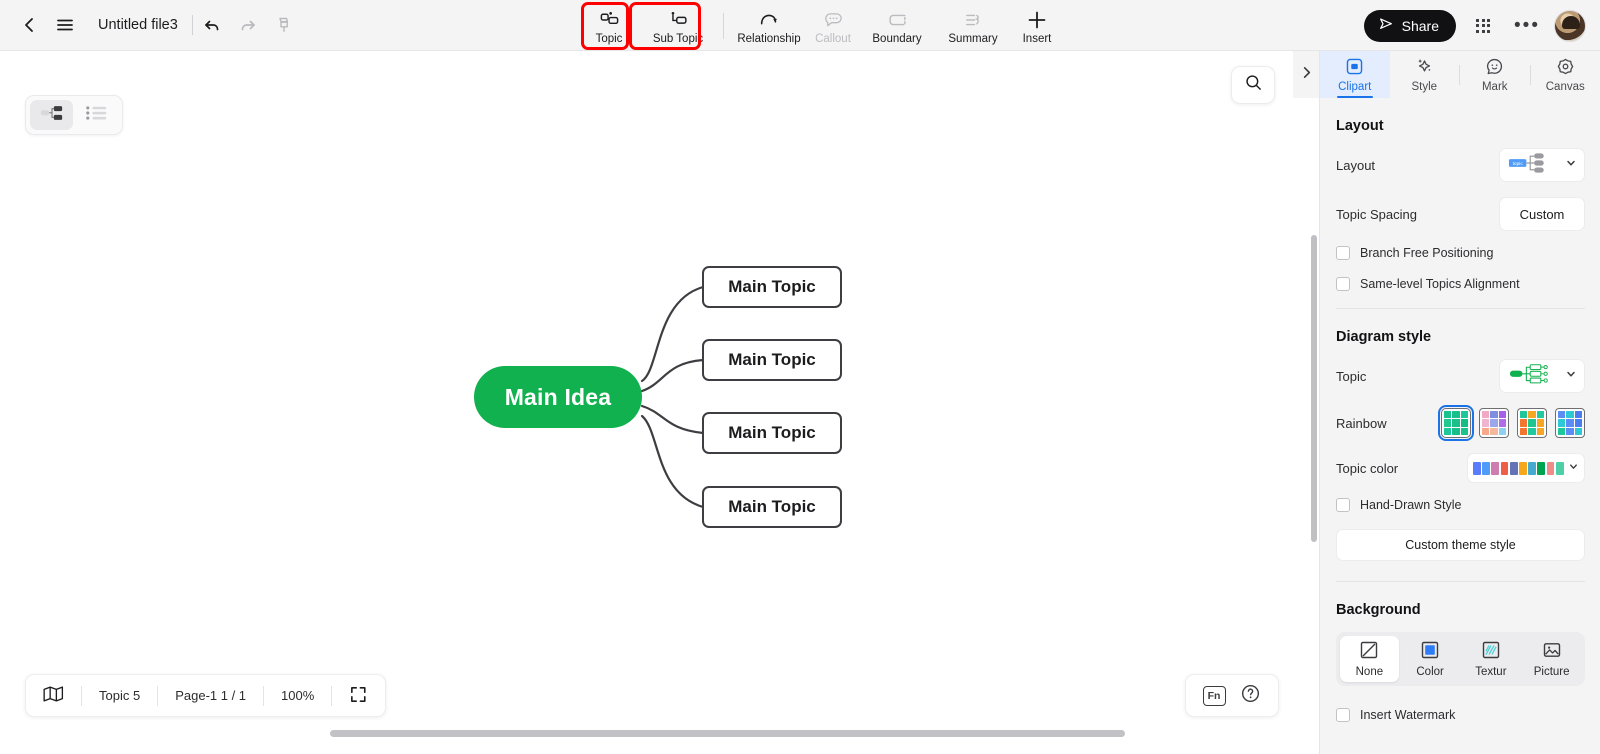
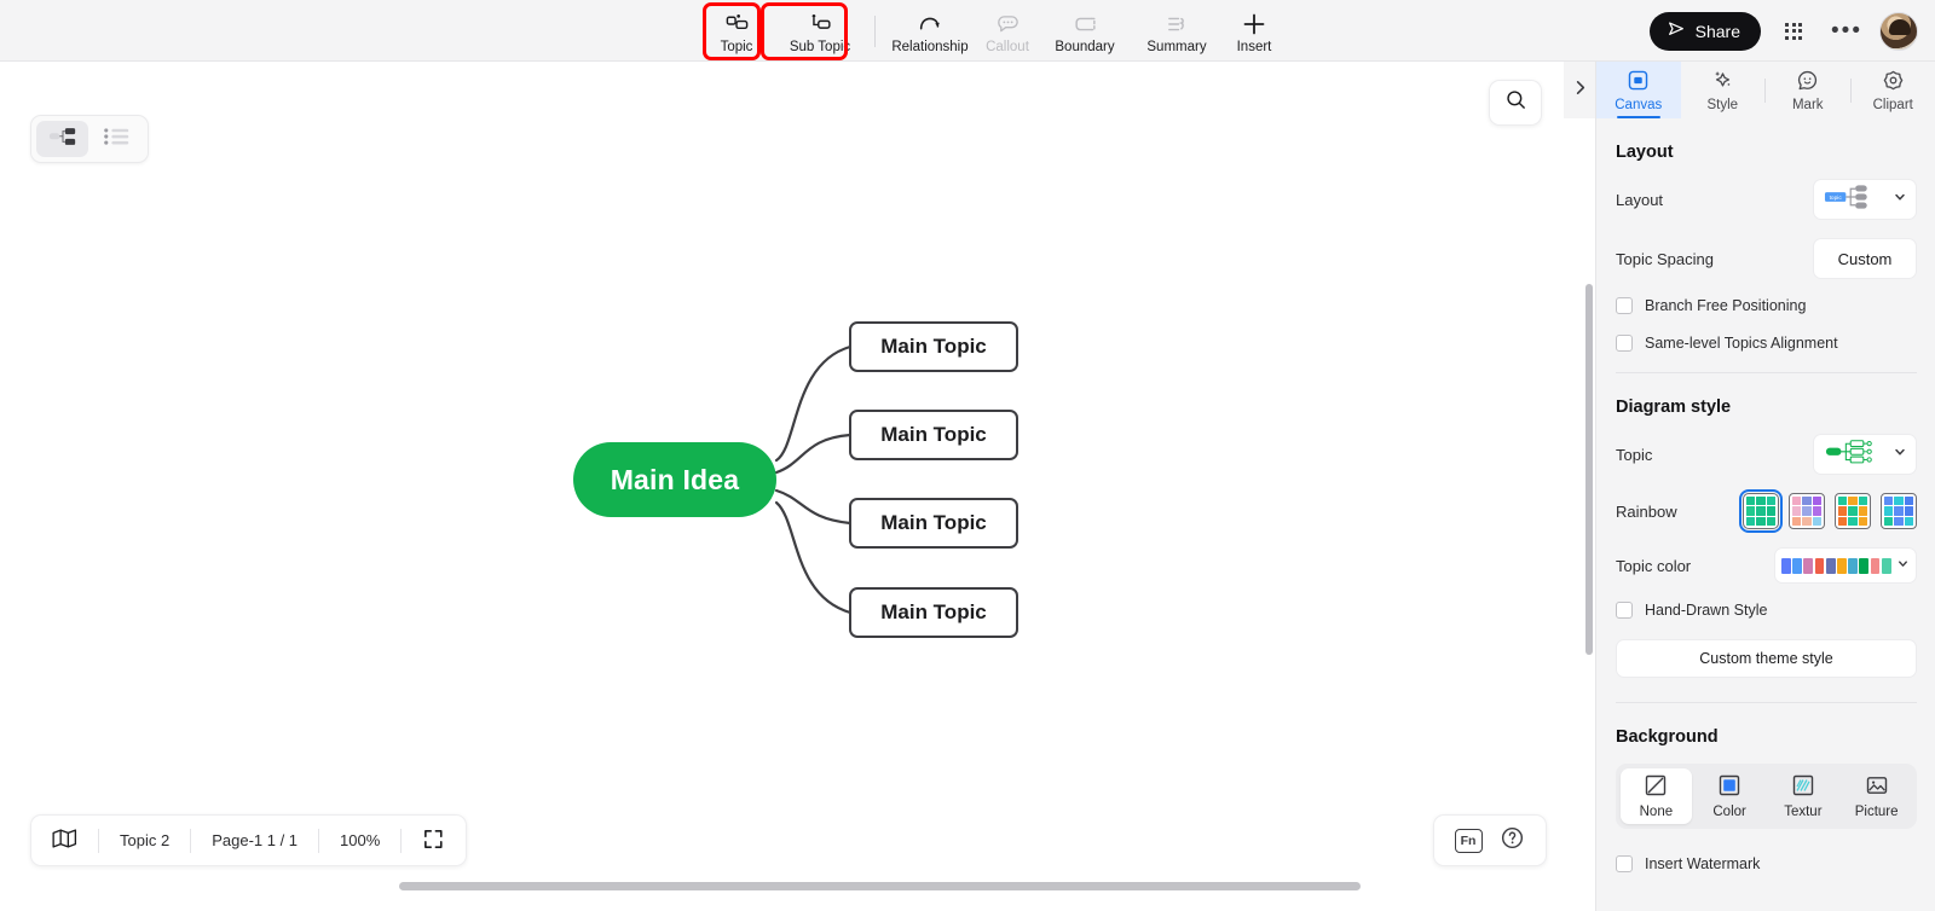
- Untitled file3
  Topic
  Sub Topic
  Relationship
  Callout
  Boundary
  Summary
  Insert
  Share
  •••
  Main Idea
  Main Topic
  Main Topic
  Main Topic
  Main Topic
- Topic 5
+ Topic 2
  Page-1 1 / 1
  100%
  Fn
- Clipart
+ Canvas
  Style
  Mark
- Canvas
+ Clipart
  Layout
  Layout
  Topic Spacing
  Custom
  Branch Free Positioning
  Same-level Topics Alignment
  Diagram style
  Topic
  Rainbow
  Topic color
  Hand-Drawn Style
  Custom theme style
  Background
  None
  Color
  Textur
  Picture
  Insert Watermark
